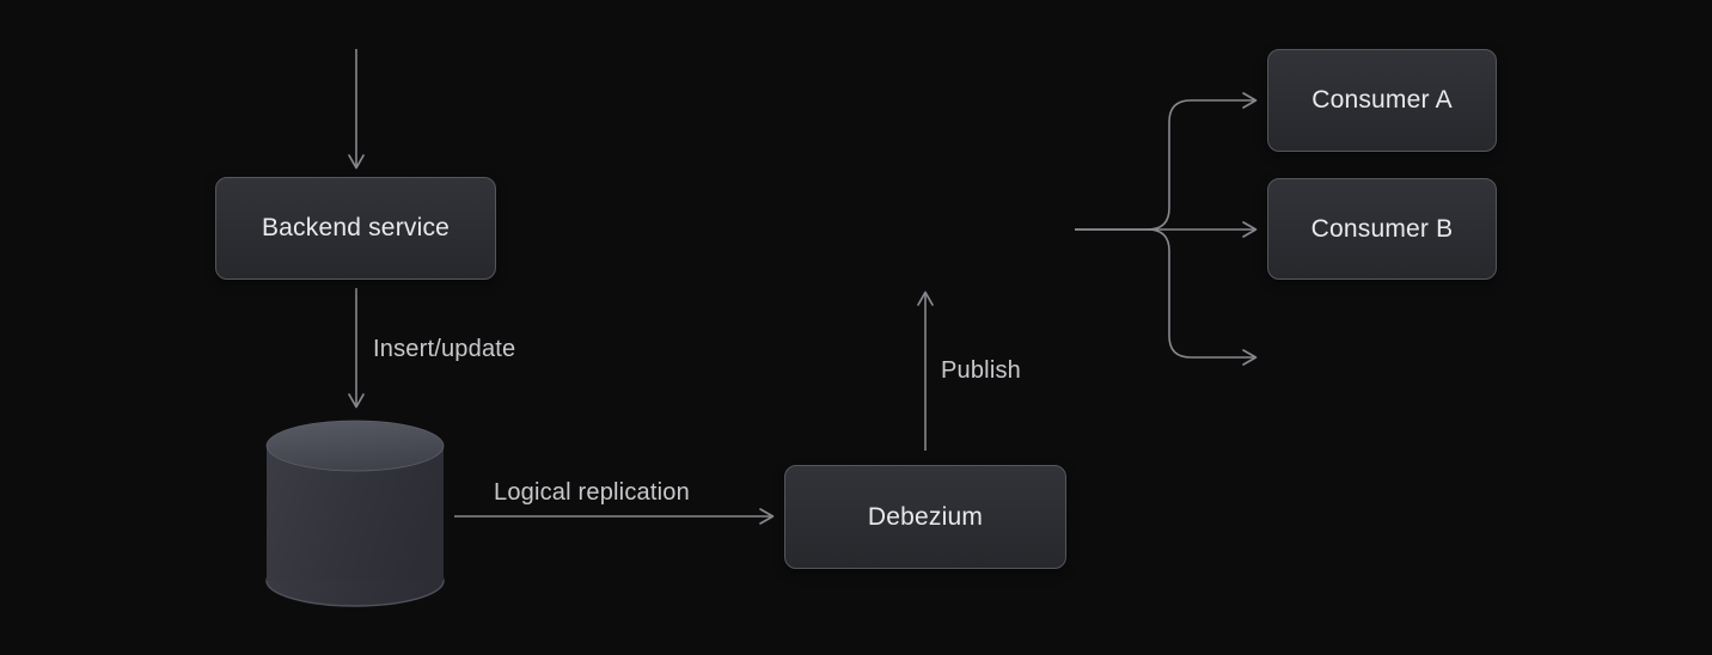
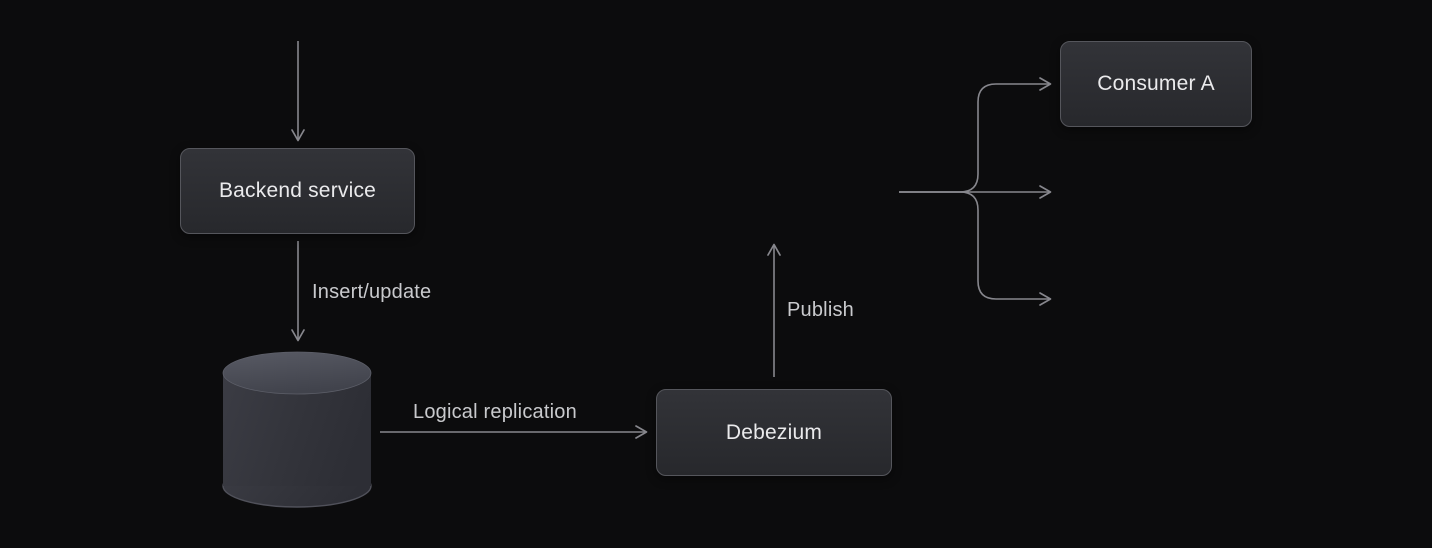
  Backend service
  Debezium
  Consumer A
- Consumer B
  Insert/update
  Logical replication
  Publish
